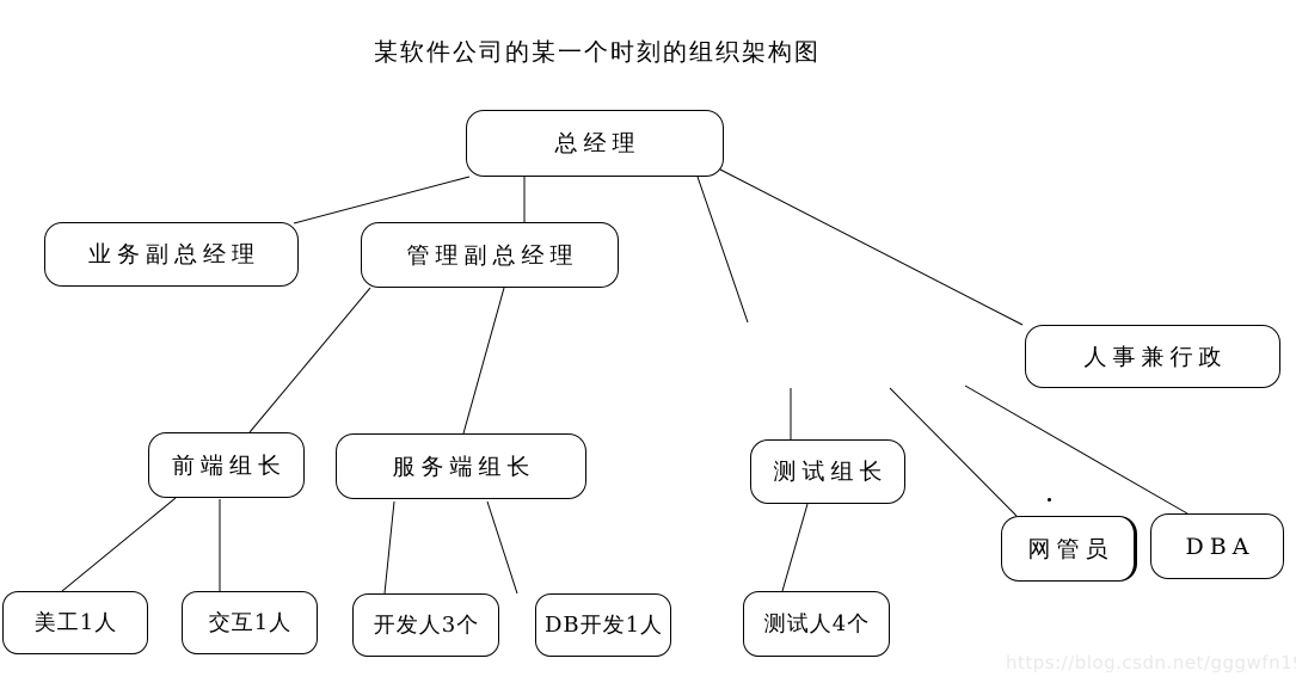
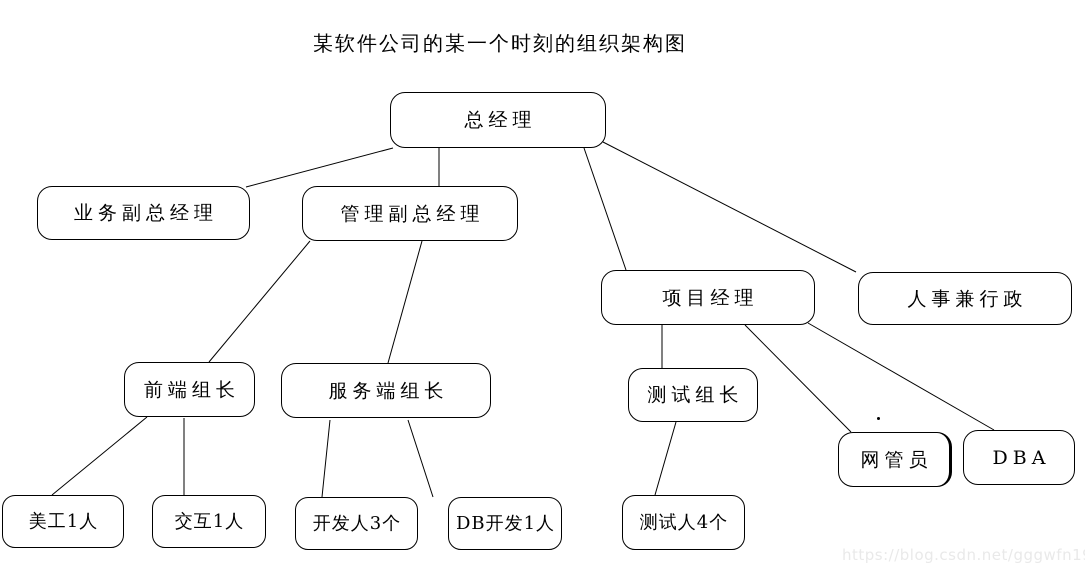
  某软件公司的某一个时刻的组织架构图
  总经理
  业务副总经理
  管理副总经理
+ 项目经理
  人事兼行政
  前端组长
  服务端组长
  测试组长
  网管员
  DBA
  美工1人
  交互1人
  开发人3个
  DB开发1人
  测试人4个
